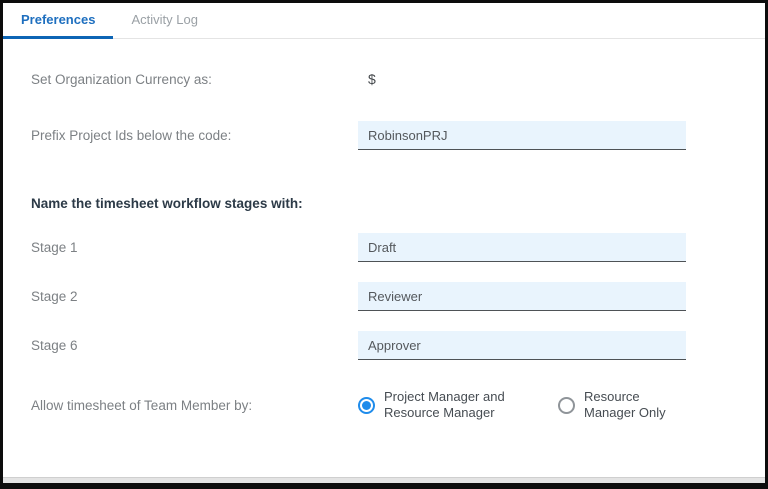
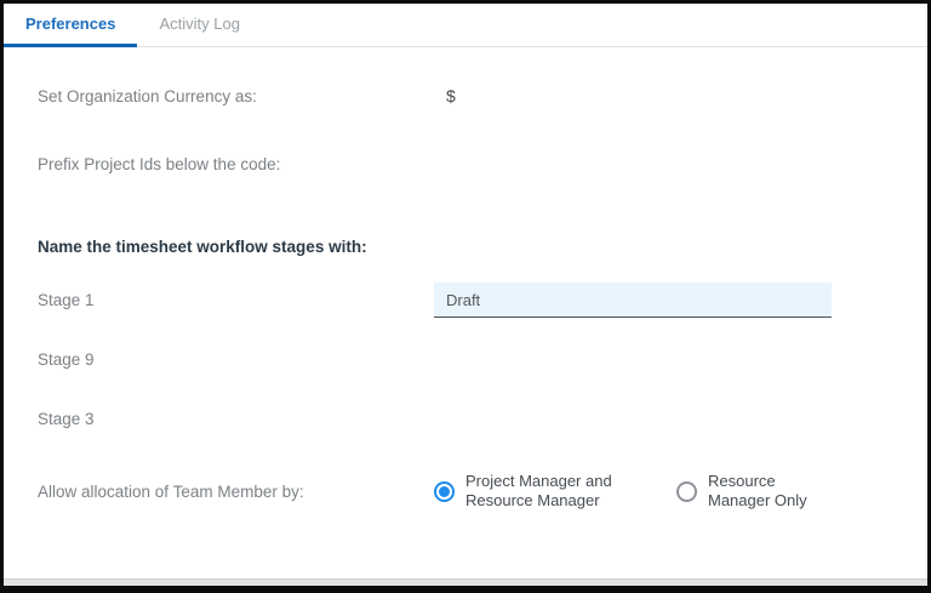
  Preferences
  Activity Log
  Set Organization Currency as:
  $
  Prefix Project Ids below the code:
- RobinsonPRJ
  Name the timesheet workflow stages with:
  Stage 1
  Draft
- Stage 2
+ Stage 9
- Reviewer
- Stage 6
+ Stage 3
- Approver
- Allow timesheet of Team Member by:
+ Allow allocation of Team Member by:
  Project Manager and Resource Manager
  Resource Manager Only
